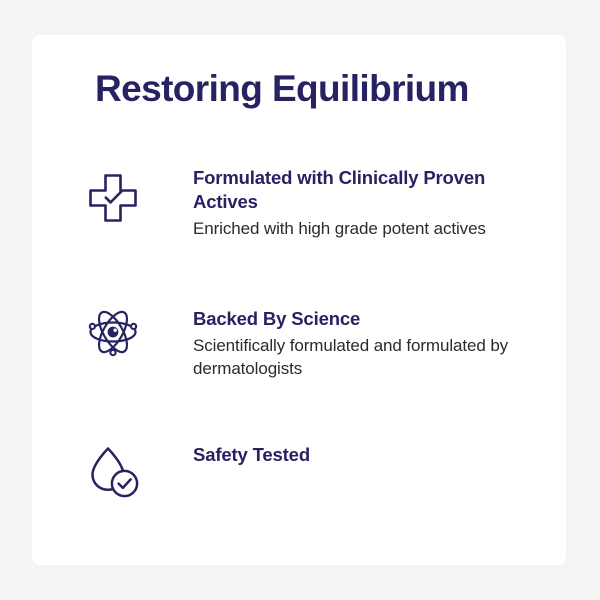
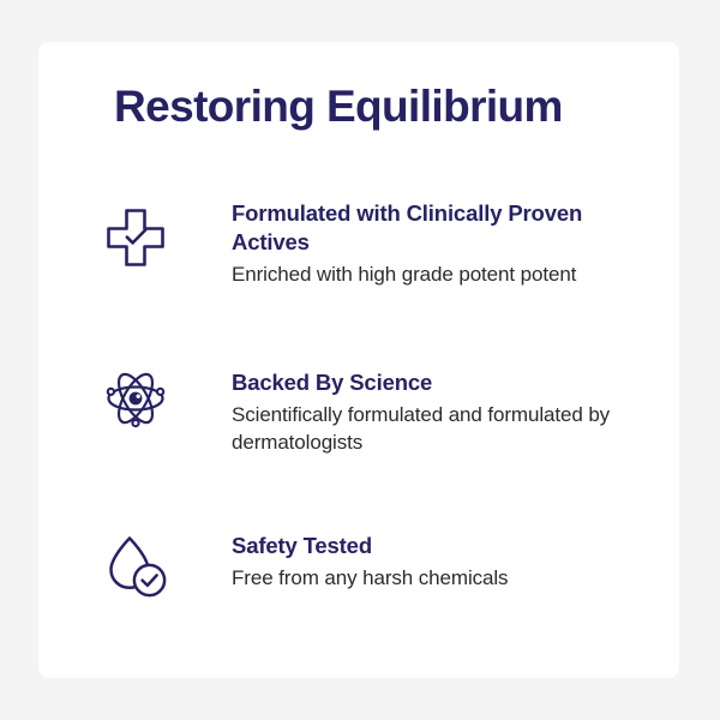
  Restoring Equilibrium
  Formulated with Clinically Proven Actives
- Enriched with high grade potent actives
+ Enriched with high grade potent potent
  Backed By Science
  Scientifically formulated and formulated by dermatologists
  Safety Tested
+ Free from any harsh chemicals
